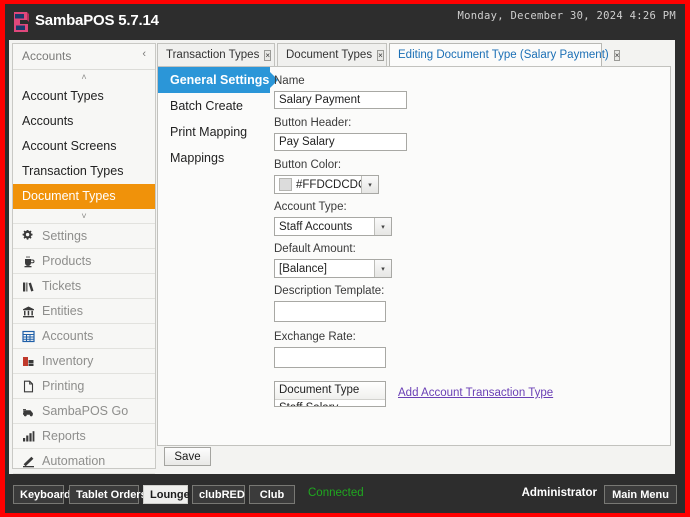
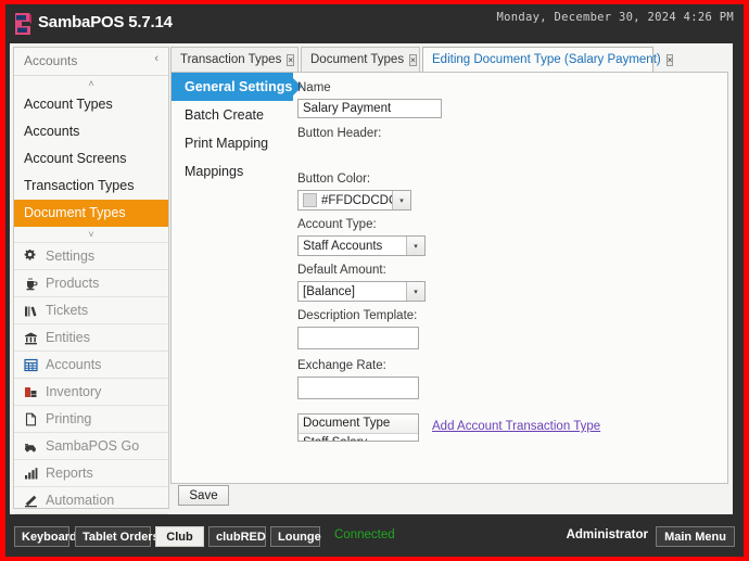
  SambaPOS 5.7.14
  Monday, December 30, 2024 4:26 PM
  Accounts
  ‹
  ˄
  Account Types
  Accounts
  Account Screens
  Transaction Types
  Document Types
  ˅
  Settings
  Products
  Tickets
  Entities
  Accounts
  Inventory
  Printing
  SambaPOS Go
  Reports
  Automation
  Transaction Types
  ×
  Document Types
  ×
  Editing Document Type (Salary Payment)
  ×
  General Settings
  Batch Create
  Print Mapping
  Mappings
  Name
  Salary Payment
  Button Header:
- Pay Salary
  Button Color:
  #FFDCDCD
  Account Type:
  Staff Accounts
  Default Amount:
  [Balance]
  Description Template:
  Exchange Rate:
  Document Type
  Add Account Transaction Type
  Save
  Keyboard
  Tablet Order
- Lounge
+ Club
  clubRED
- Club
+ Lounge
  Connected
  Administrator
  Main Menu
